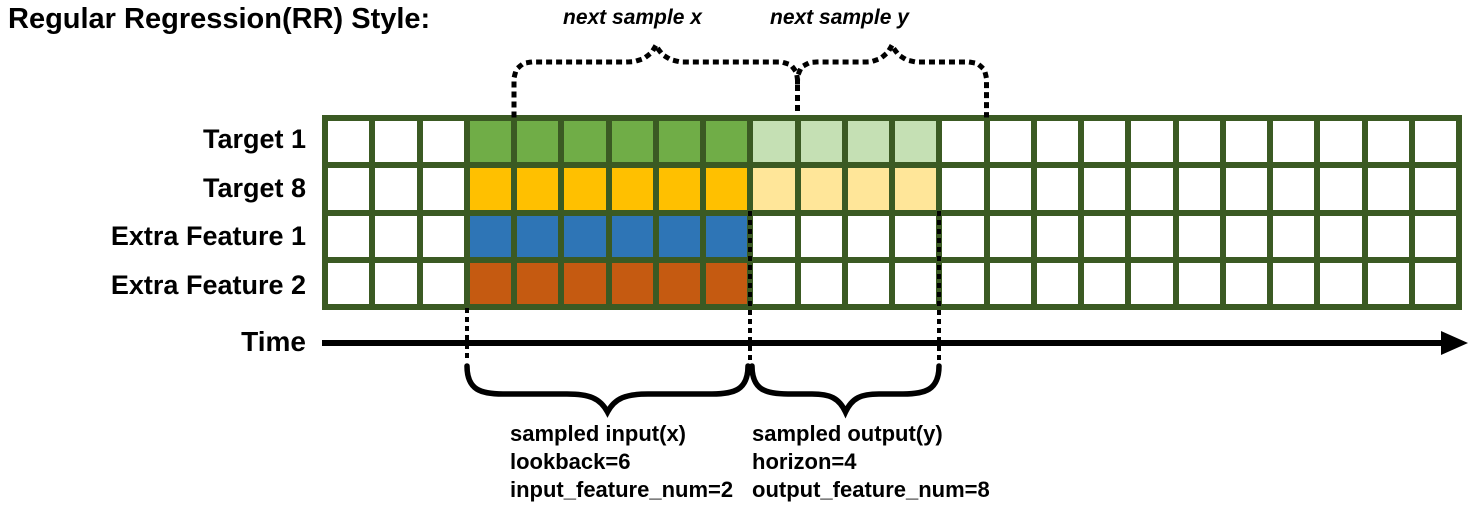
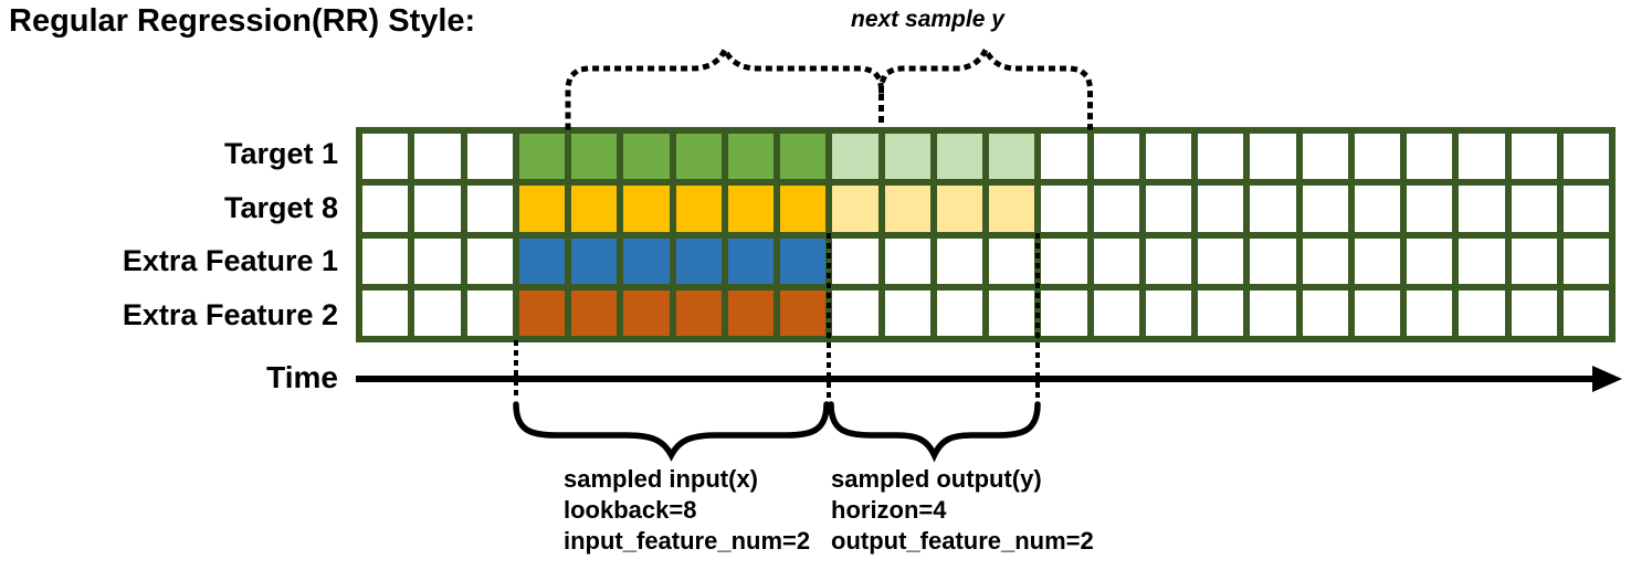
  Regular Regression(RR) Style:
- next sample x
  next sample y
  Target 1
  Target 8
  Extra Feature 1
  Extra Feature 2
  Time
  sampled input(x)
- lookback=6
+ lookback=8
  input_feature_num=2
  sampled output(y)
  horizon=4
- output_feature_num=8
+ output_feature_num=2
